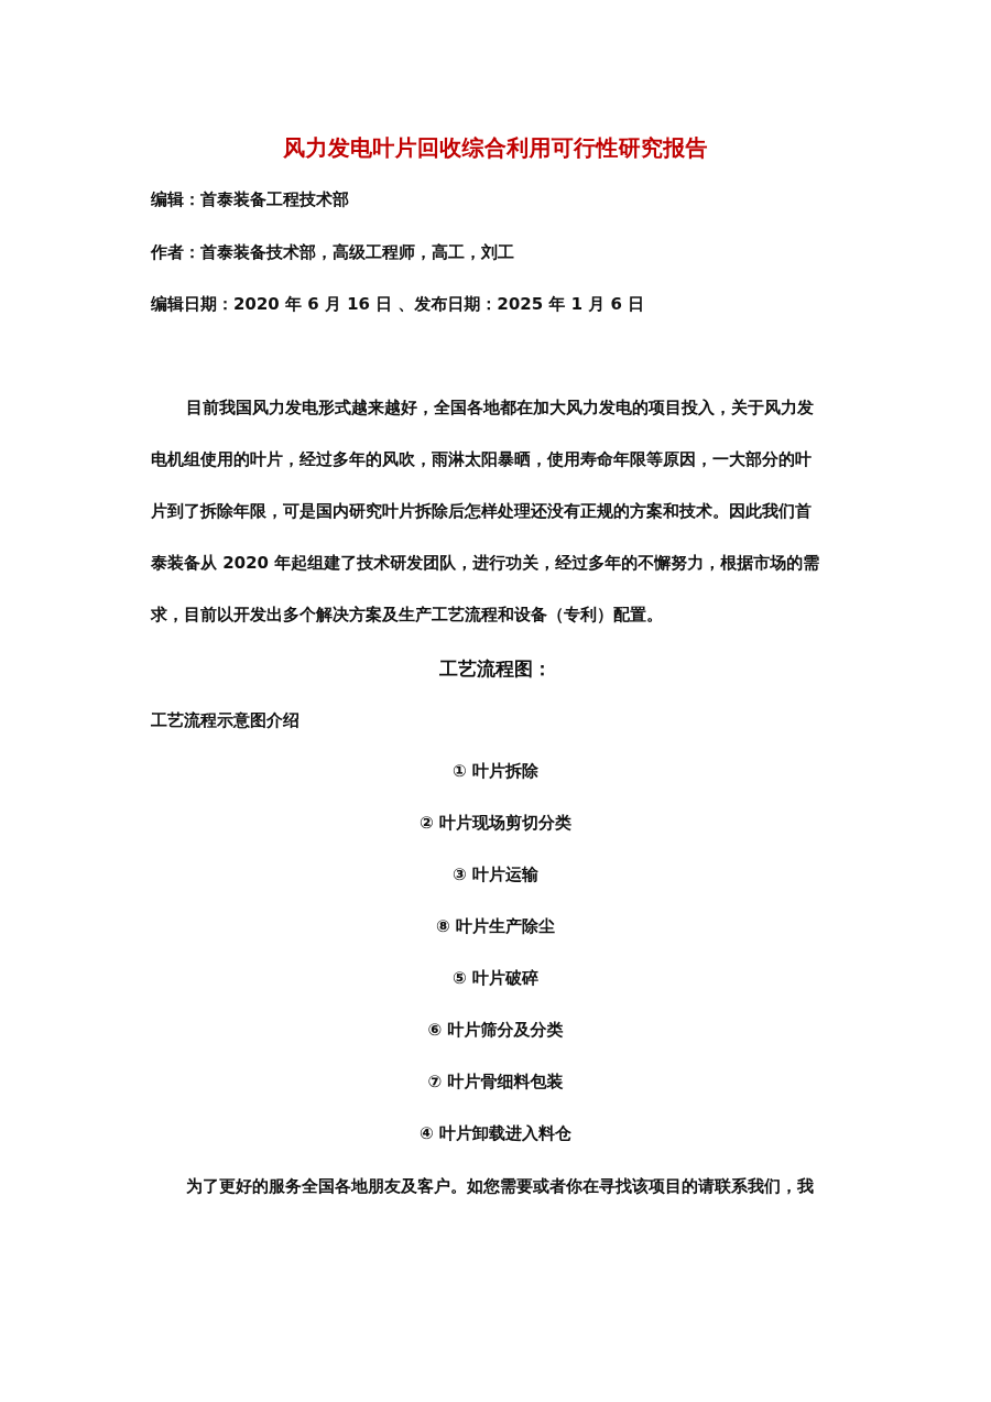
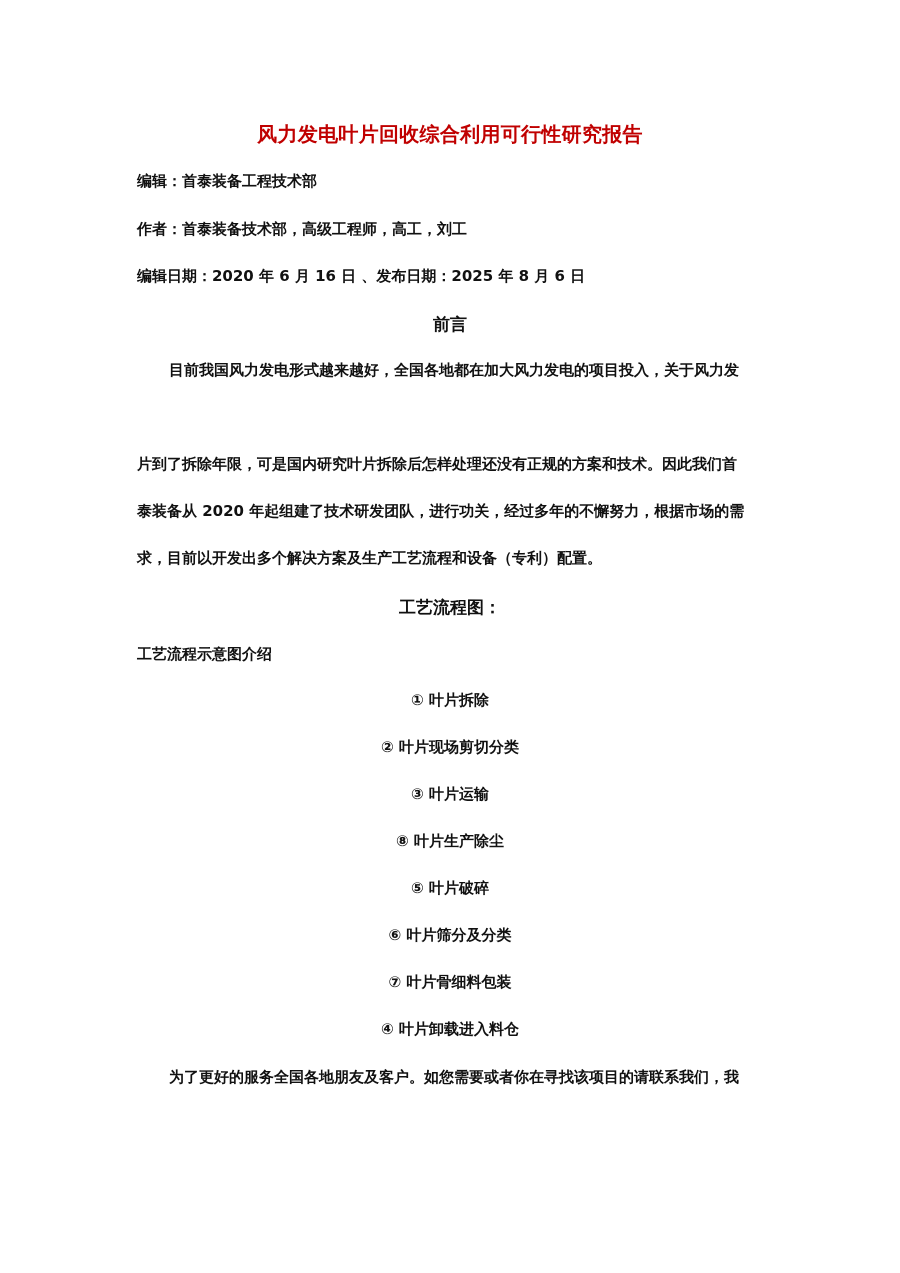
  风力发电叶片回收综合利用可行性研究报告
  编辑：首泰装备工程技术部
  作者：首泰装备技术部，高级工程师，高工，刘工
- 编辑日期：2020 年 6 月 16 日 、发布日期：2025 年 1 月 6 日
+ 编辑日期：2020 年 6 月 16 日 、发布日期：2025 年 8 月 6 日
+ 前言
  目前我国风力发电形式越来越好，全国各地都在加大风力发电的项目投入，关于风力发
- 电机组使用的叶片，经过多年的风吹，雨淋太阳暴晒，使用寿命年限等原因，一大部分的叶
  片到了拆除年限，可是国内研究叶片拆除后怎样处理还没有正规的方案和技术。因此我们首
  泰装备从 2020 年起组建了技术研发团队，进行功关，经过多年的不懈努力，根据市场的需
  求，目前以开发出多个解决方案及生产工艺流程和设备（专利）配置。
  工艺流程图：
  工艺流程示意图介绍
  ① 叶片拆除
  ② 叶片现场剪切分类
  ③ 叶片运输
  ⑧ 叶片生产除尘
  ⑤ 叶片破碎
  ⑥ 叶片筛分及分类
  ⑦ 叶片骨细料包装
  ④ 叶片卸载进入料仓
  为了更好的服务全国各地朋友及客户。如您需要或者你在寻找该项目的请联系我们，我
